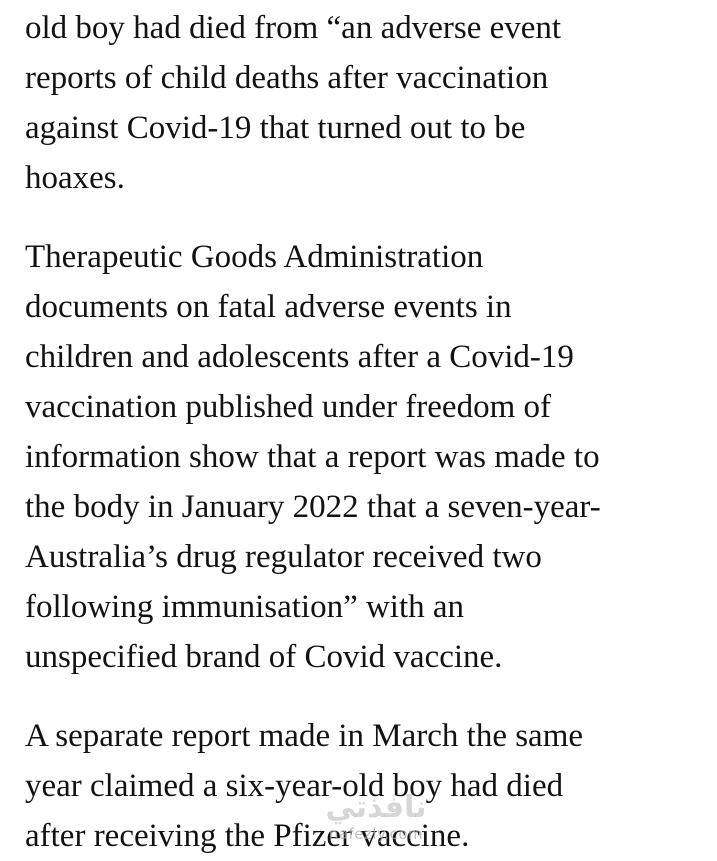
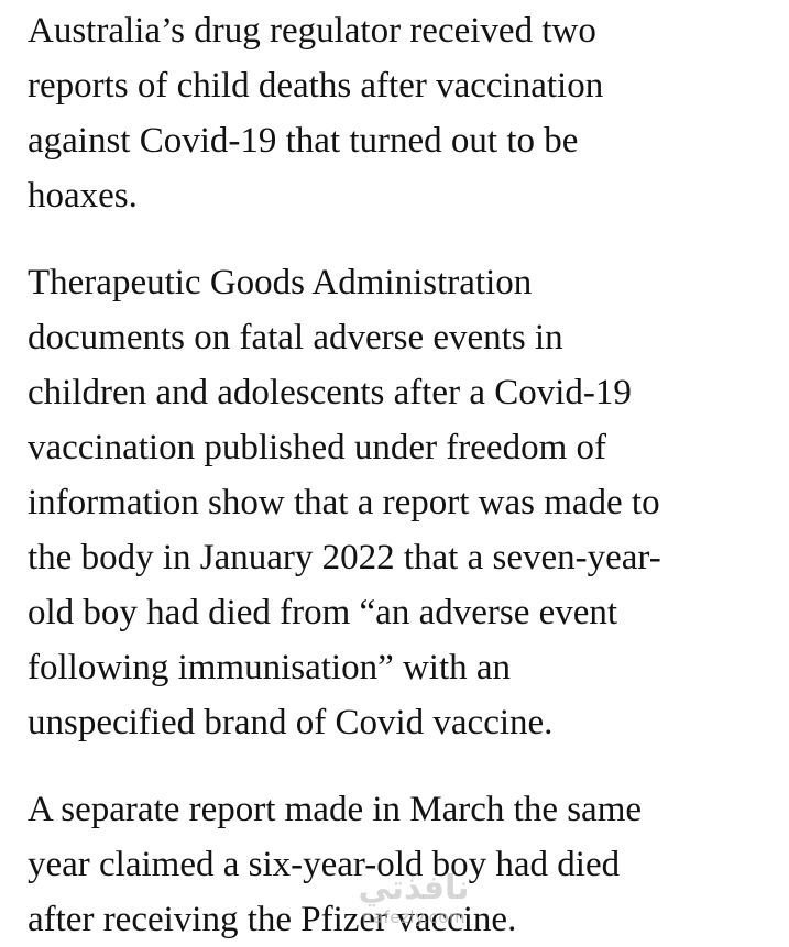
- old boy had died from “an adverse event
+ Australia’s drug regulator received two
  reports of child deaths after vaccination
  against Covid-19 that turned out to be
  hoaxes.
  Therapeutic Goods Administration
  documents on fatal adverse events in
  children and adolescents after a Covid-19
  vaccination published under freedom of
  information show that a report was made to
  the body in January 2022 that a seven-year-
- Australia’s drug regulator received two
+ old boy had died from “an adverse event
  following immunisation” with an
  unspecified brand of Covid vaccine.
  A separate report made in March the same
  year claimed a six-year-old boy had died
  after receiving the Pfizer vaccine.
  نافذتي
  nafezly.com
